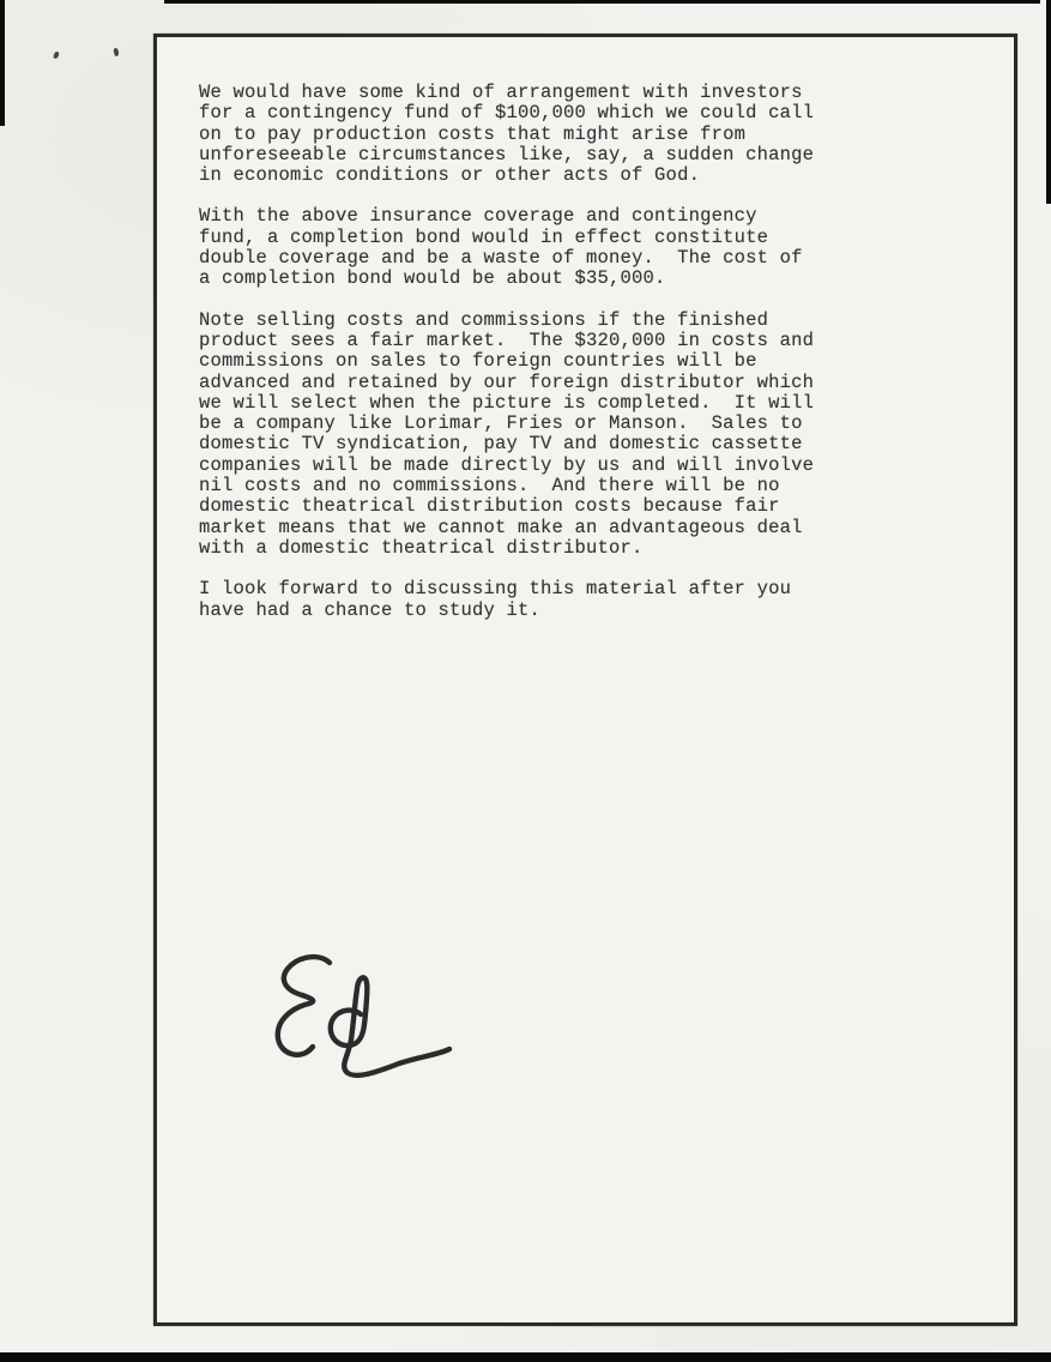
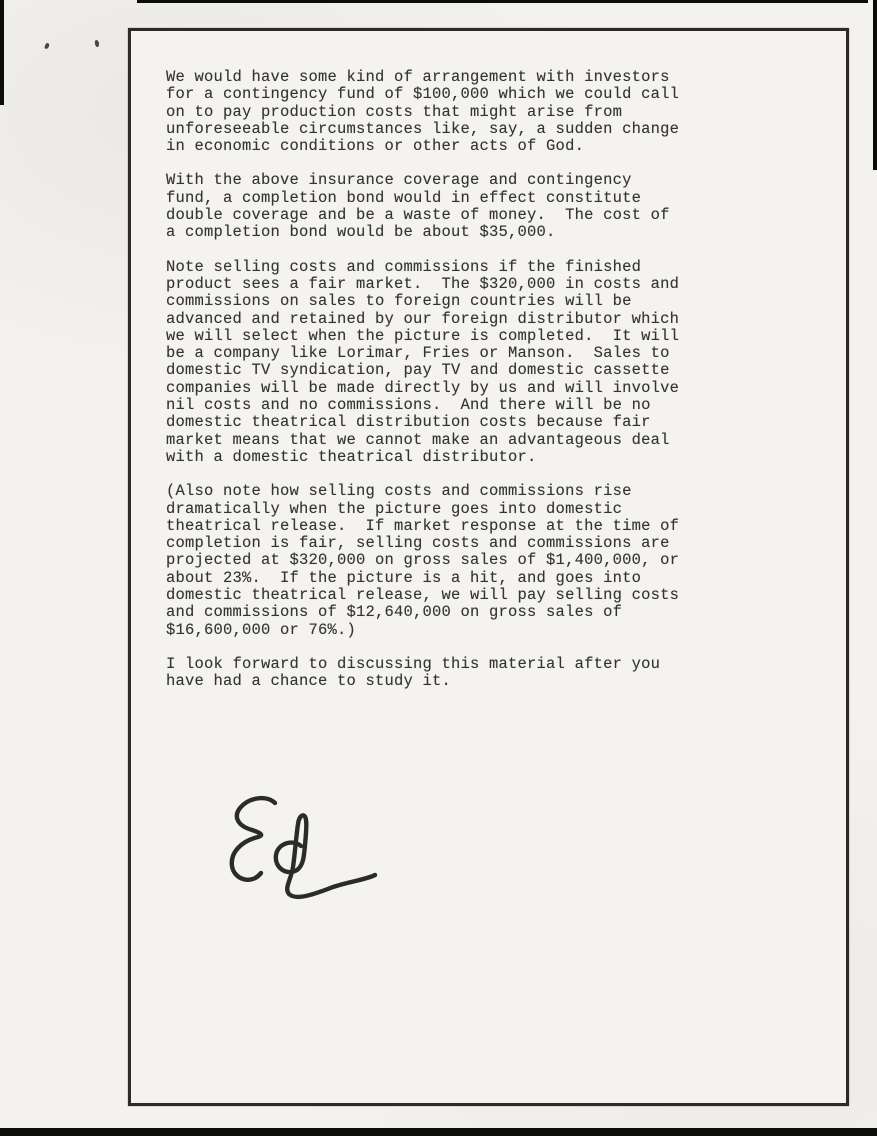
  We would have some kind of arrangement with investors
  for a contingency fund of $100,000 which we could call
  on to pay production costs that might arise from
  unforeseeable circumstances like, say, a sudden change
  in economic conditions or other acts of God.
  With the above insurance coverage and contingency
  fund, a completion bond would in effect constitute
  double coverage and be a waste of money. The cost of
  a completion bond would be about $35,000.
  Note selling costs and commissions if the finished
  product sees a fair market. The $320,000 in costs and
  commissions on sales to foreign countries will be
  advanced and retained by our foreign distributor which
  we will select when the picture is completed. It will
  be a company like Lorimar, Fries or Manson. Sales to
  domestic TV syndication, pay TV and domestic cassette
  companies will be made directly by us and will involve
  nil costs and no commissions. And there will be no
  domestic theatrical distribution costs because fair
  market means that we cannot make an advantageous deal
  with a domestic theatrical distributor.
+ (Also note how selling costs and commissions rise
+ dramatically when the picture goes into domestic
+ theatrical release. If market response at the time of
+ completion is fair, selling costs and commissions are
+ projected at $320,000 on gross sales of $1,400,000, or
+ about 23%. If the picture is a hit, and goes into
+ domestic theatrical release, we will pay selling costs
+ and commissions of $12,640,000 on gross sales of
+ $16,600,000 or 76%.)
  I look forward to discussing this material after you
  have had a chance to study it.
